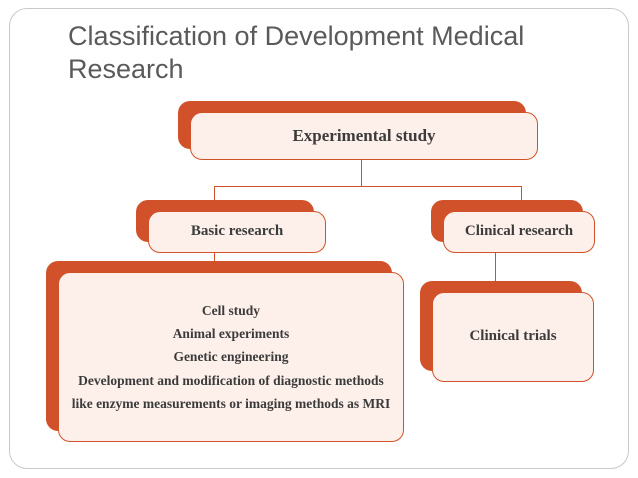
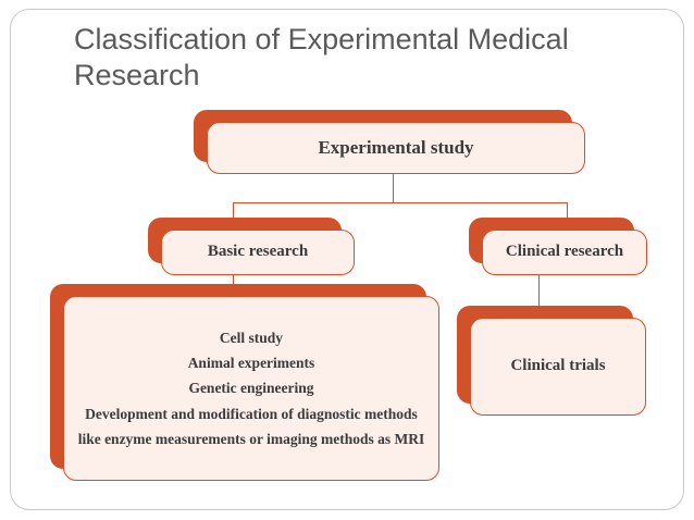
- Classification of Development Medical Research
+ Classification of Experimental Medical Research
  Experimental study
  Basic research
  Clinical research
  Cell study
  Animal experiments
  Genetic engineering
  Development and modification of diagnostic methods like enzyme measurements or imaging methods as MRI
  Clinical trials
